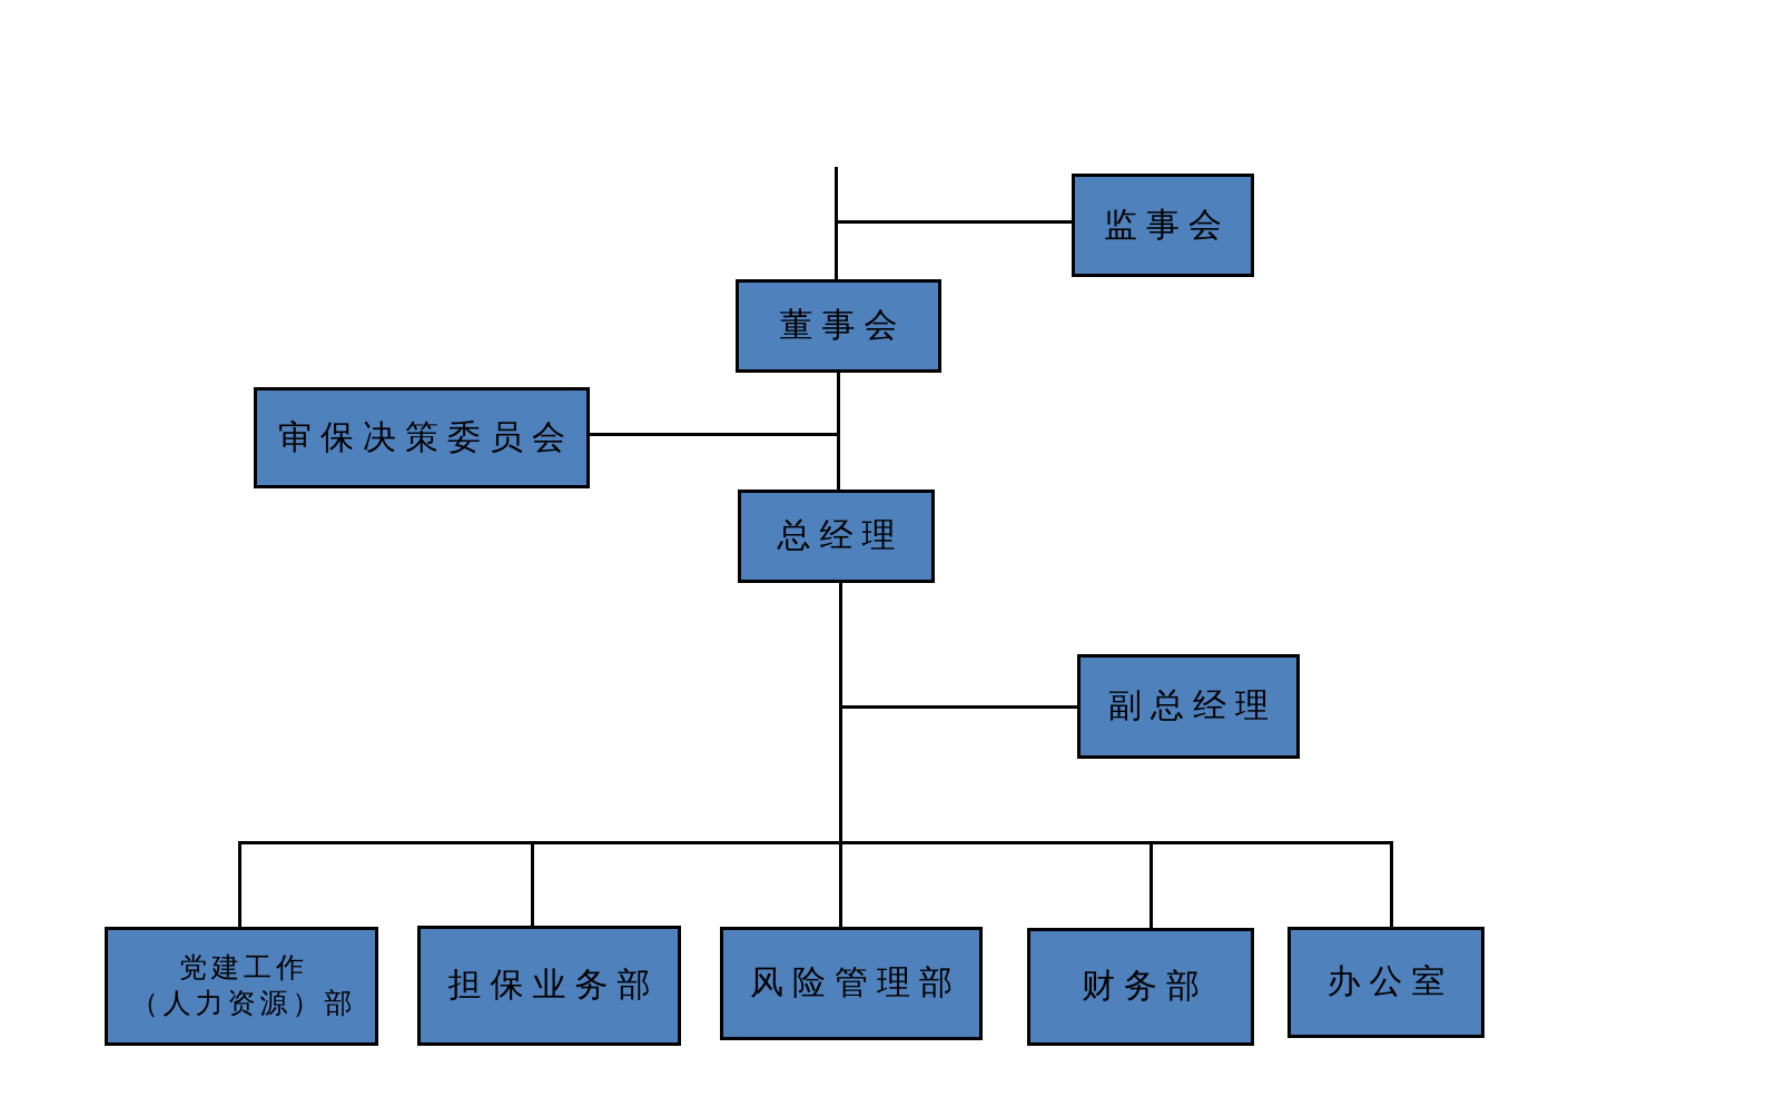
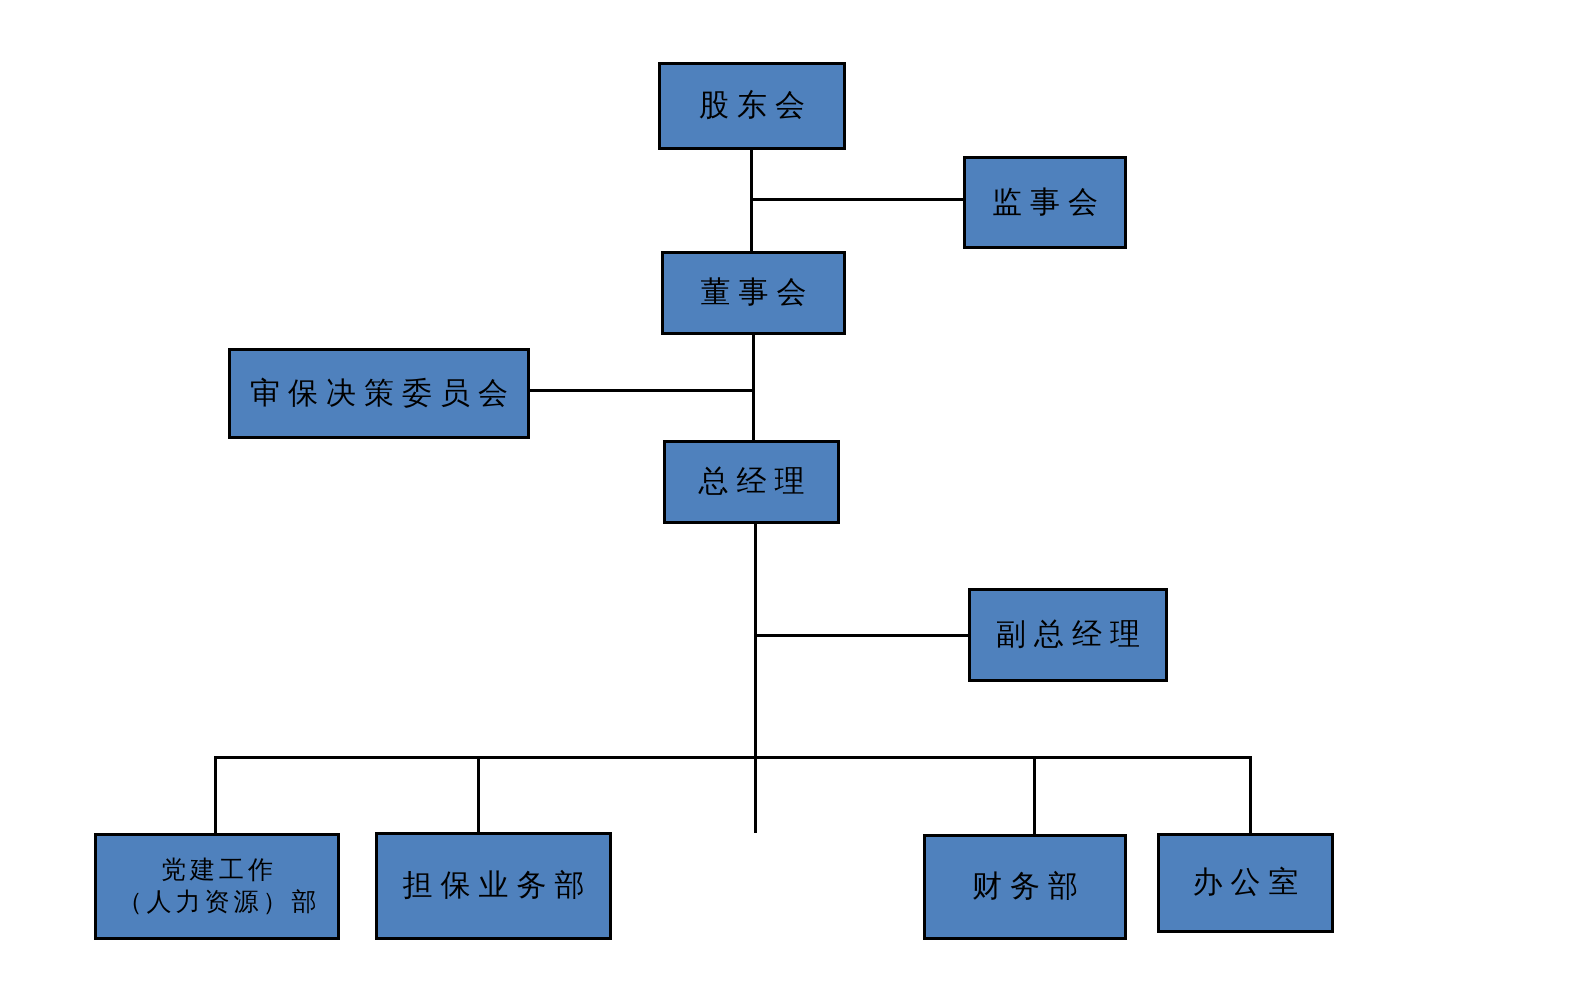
+ 股东会
  监事会
  董事会
  审保决策委员会
  总经理
  副总经理
  党建工作
  （人力资源）部
  担保业务部
- 风险管理部
  财务部
  办公室
